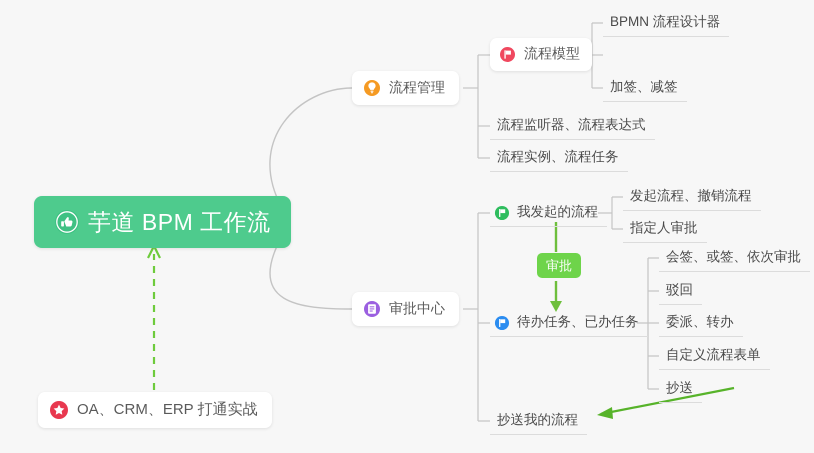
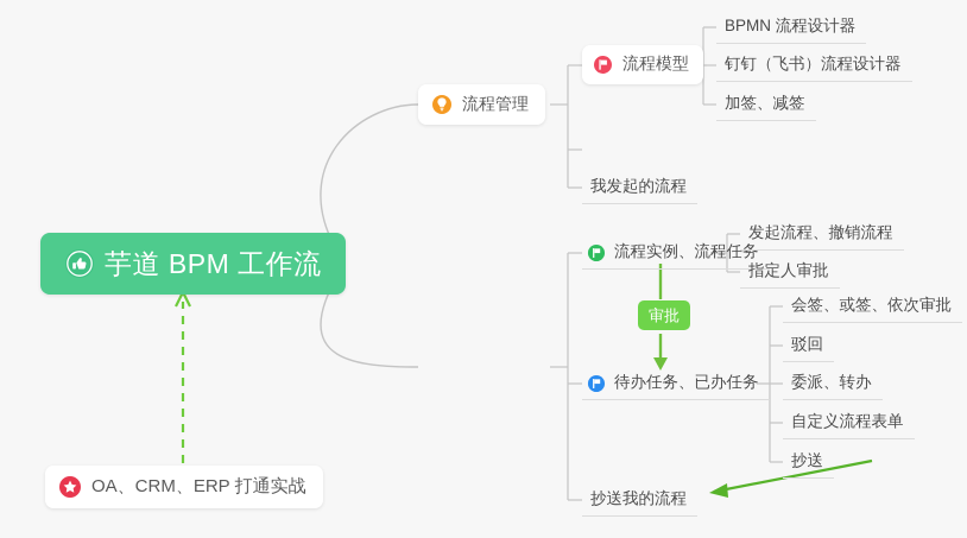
  芋道 BPM 工作流
  OA、CRM、ERP 打通实战
  流程管理
  流程模型
  BPMN 流程设计器
+ 钉钉（飞书）流程设计器
  加签、减签
- 流程监听器、流程表达式
- 流程实例、流程任务
+ 我发起的流程
- 审批中心
- 我发起的流程
+ 流程实例、流程任务
  发起流程、撤销流程
  指定人审批
  待办任务、已办任务
  会签、或签、依次审批
  驳回
  委派、转办
  自定义流程表单
  抄送
  抄送我的流程
  审批
